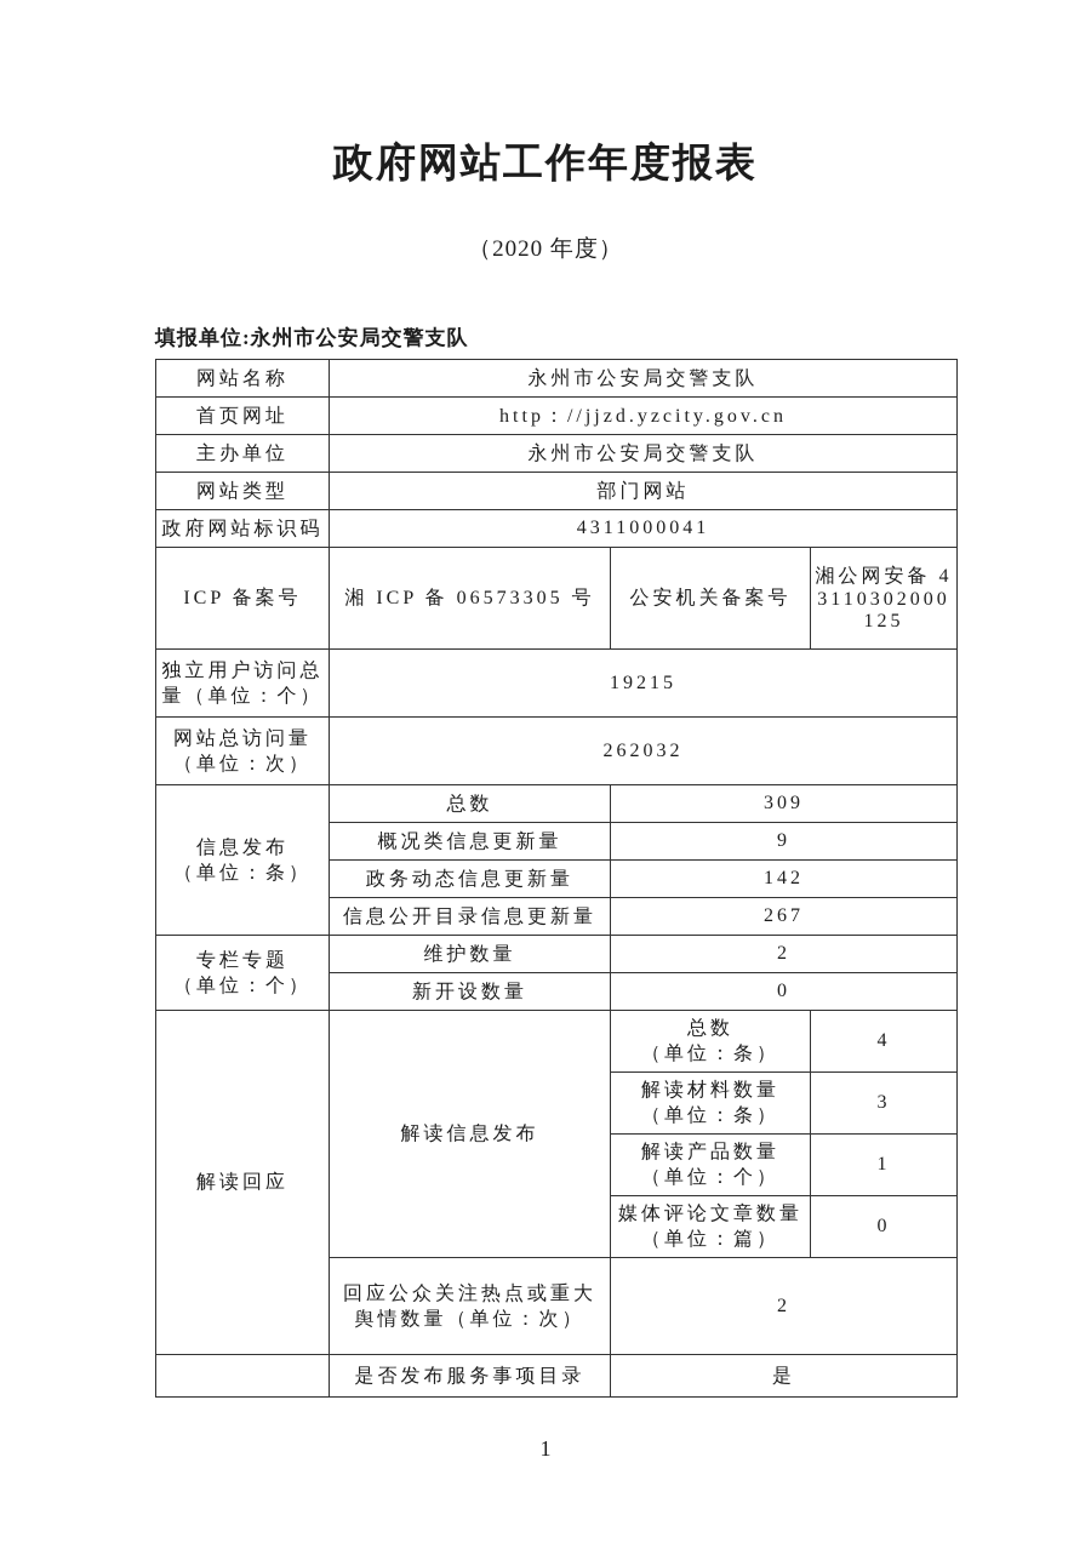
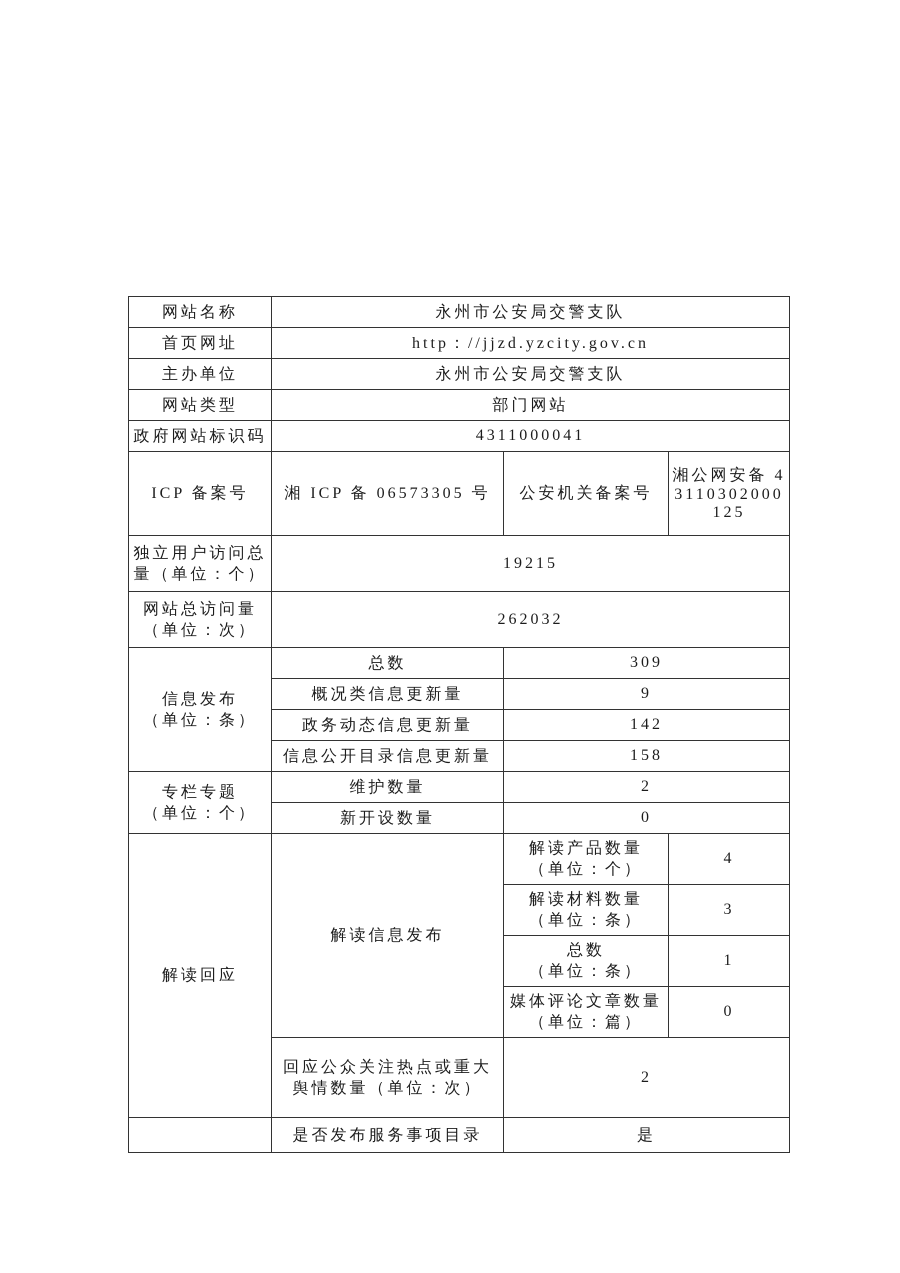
- 政府网站工作年度报表
- （2020 年度）
- 填报单位:永州市公安局交警支队
  网站名称	永州市公安局交警支队
  首页网址	http：//jjzd.yzcity.gov.cn
  主办单位	永州市公安局交警支队
  网站类型	部门网站
  政府网站标识码	4311000041
  ICP 备案号	湘 ICP 备 06573305 号	公安机关备案号	湘公网安备 43110302000125
  独立用户访问总量（单位：个）	19215
  网站总访问量（单位：次）	262032
  信息发布 （单位：条）	总数	309
  概况类信息更新量	9
  政务动态信息更新量	142
- 信息公开目录信息更新量	267
+ 信息公开目录信息更新量	158
  专栏专题 （单位：个）	维护数量	2
  新开设数量	0
- 解读回应	解读信息发布	总数 （单位：条）	4
+ 解读回应	解读信息发布	解读产品数量 （单位：个）	4
  解读材料数量 （单位：条）	3
- 解读产品数量 （单位：个）	1
+ 总数 （单位：条）	1
  媒体评论文章数量 （单位：篇）	0
  回应公众关注热点或重大舆情数量（单位：次）	2
  	是否发布服务事项目录	是
- 1
